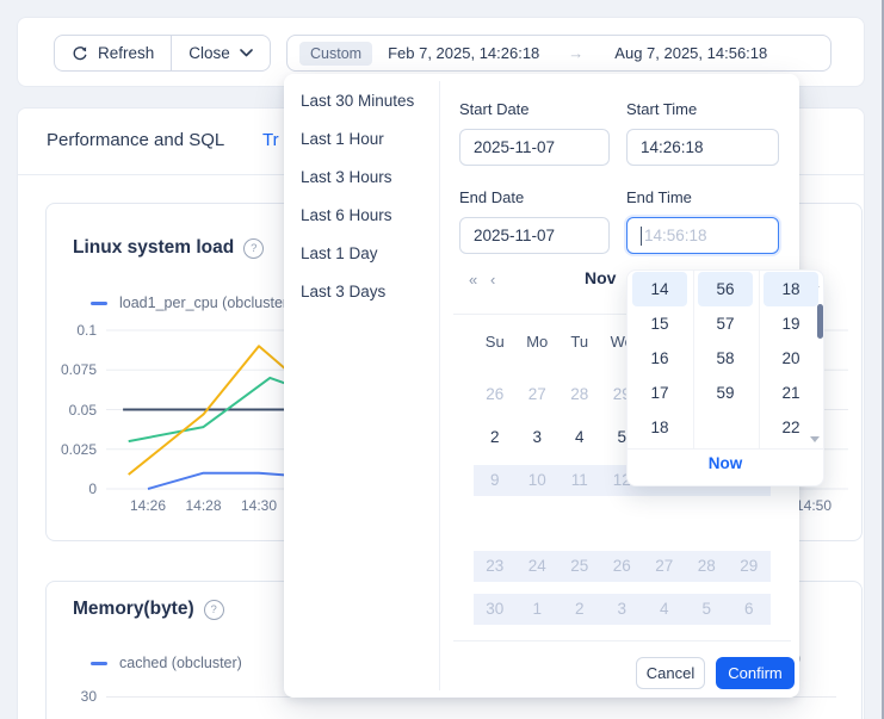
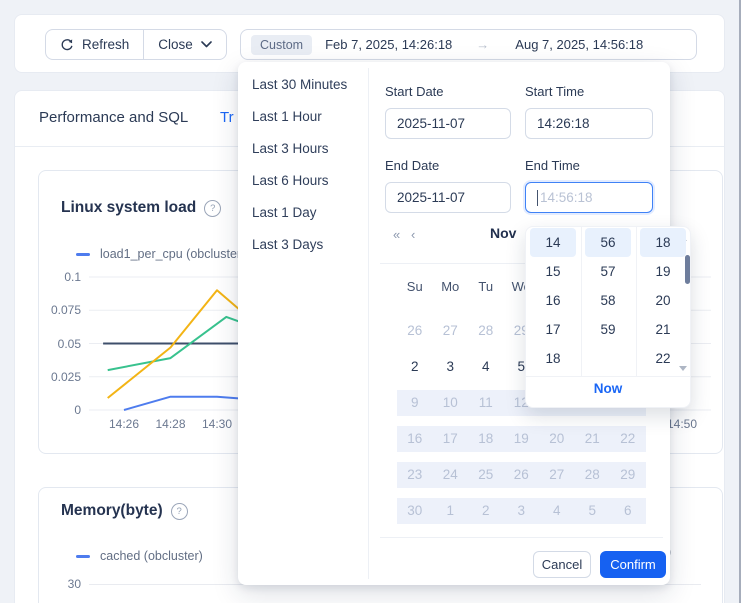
  Refresh
  Close
  Custom
  Feb 7, 2025, 14:26:18
  →
  Aug 7, 2025, 14:56:18
  Performance and SQL
  Tr
  Linux system load
  ?
  load1_per_cpu (obcluste
  0.1
  0.075
  0.05
  0.025
  0
  14:26
  14:28
  14:30
  14:50
  Memory(byte)
  ?
  cached (obcluster)
  30
  Start Date
  Start Time
  2025-11-07
  14:26:18
  End Date
  End Time
  2025-11-07
  14:56:18
  «
  ‹
  Nov
  Cancel
  Confirm
  Last 30 Minutes
  Last 1 Hour
  Last 3 Hours
  Last 6 Hours
  Last 1 Day
  Last 3 Days
+ 16 17 18 19 20 21 22
  23 24 25 26 27 28 29
  30 1 2 3 4 5 6
  Now
  14
  15
  16
  17
  18
  56
  57
  58
  59
  18
  19
  20
  21
  22
